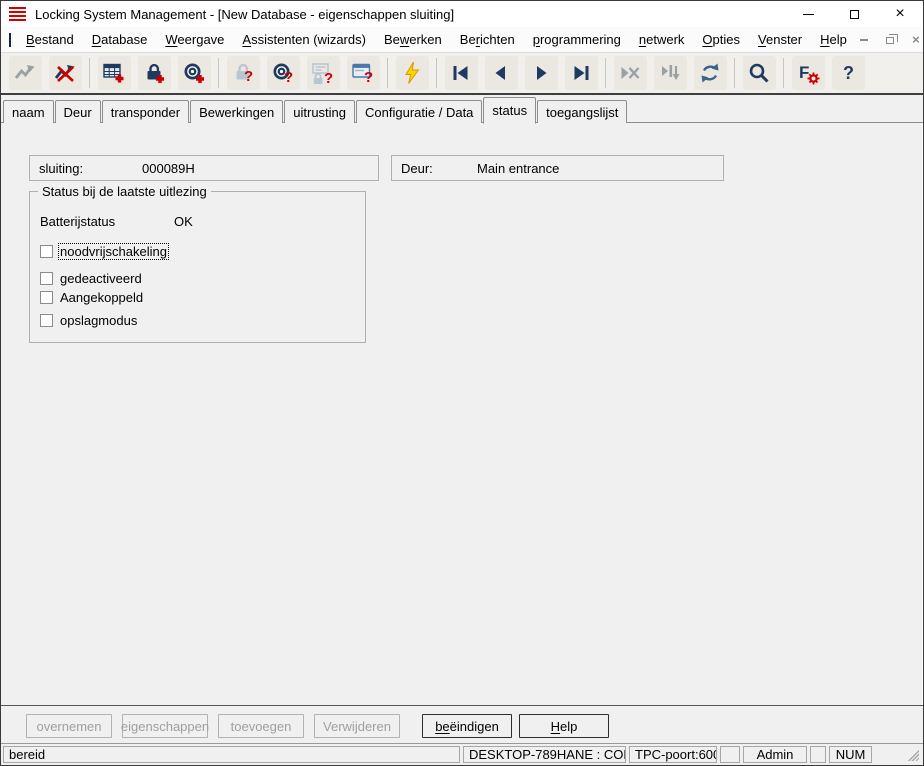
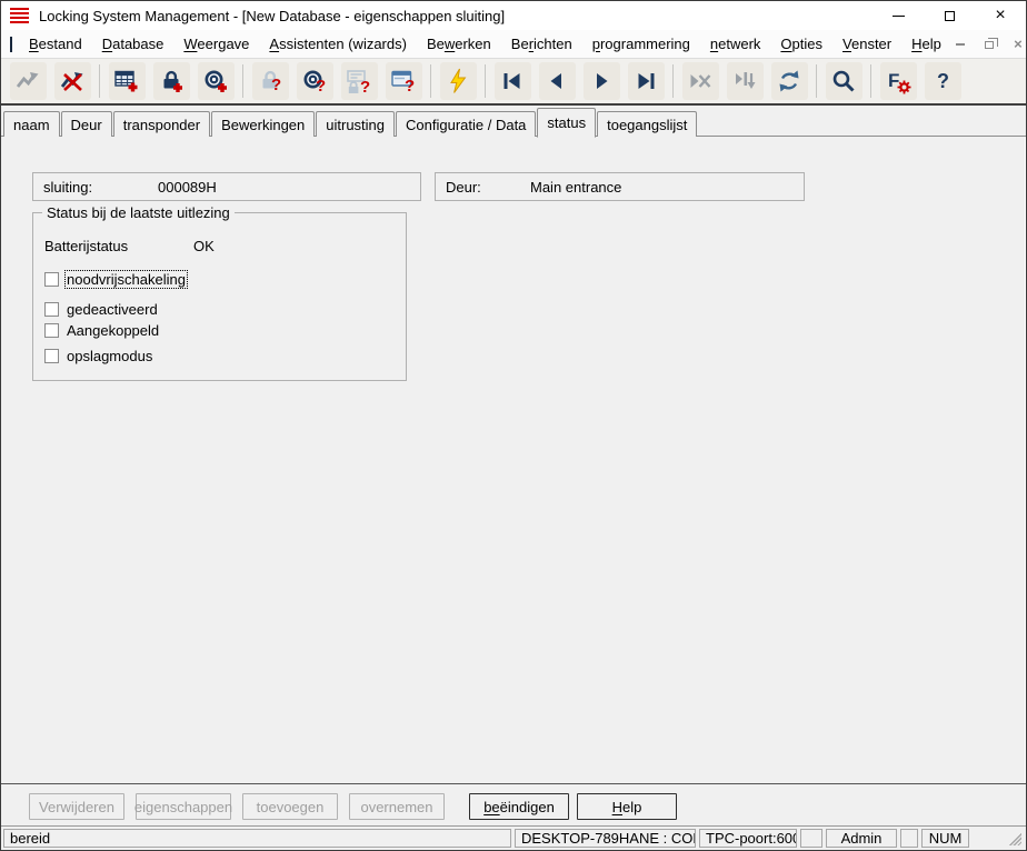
  Locking System Management - [New Database - eigenschappen sluiting]
  ×
  Bestand
  Database
  Weergave
  Assistenten (wizards)
  Bewerken
  Berichten
  programmering
  netwerk
  Opties
  Venster
  Help
  ×
  ?
  ?
  ?
  ?
  F
  ?
  naam
  Deur
  transponder
  Bewerkingen
  uitrusting
  Configuratie / Data
  status
  toegangslijst
  sluiting:
  000089H
  Deur:
  Main entrance
  Status bij de laatste uitlezing
  Batterijstatus
  OK
  noodvrijschakeling
  gedeactiveerd
  Aangekoppeld
  opslagmodus
- overnemen
+ Verwijderen
  eigenschappen
  toevoegen
- Verwijderen
+ overnemen
  be
  ëindigen
  H
  elp
  bereid
  DESKTOP-789HANE : CO
  TPC-poort:600
  Admin
  NUM
